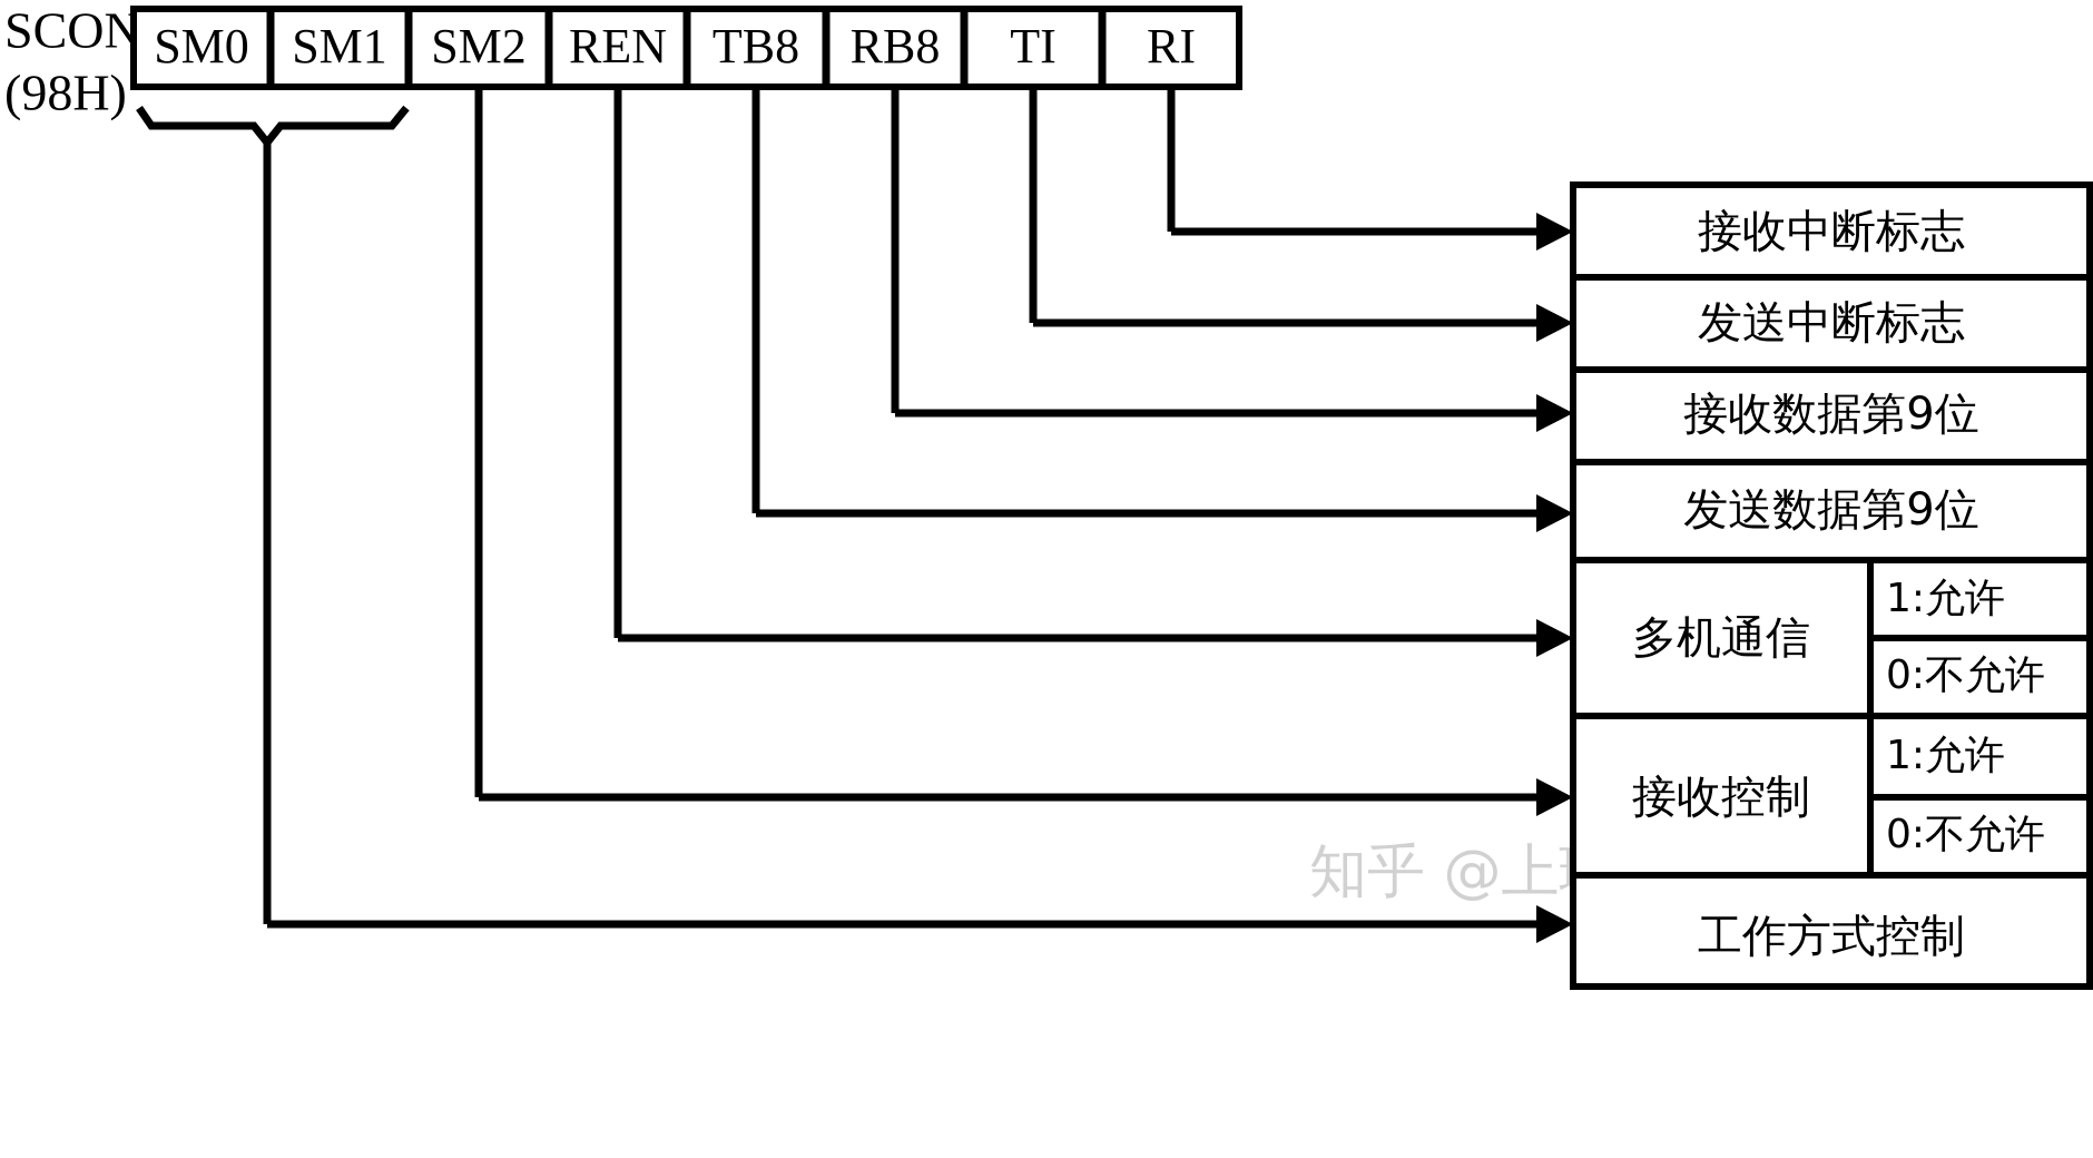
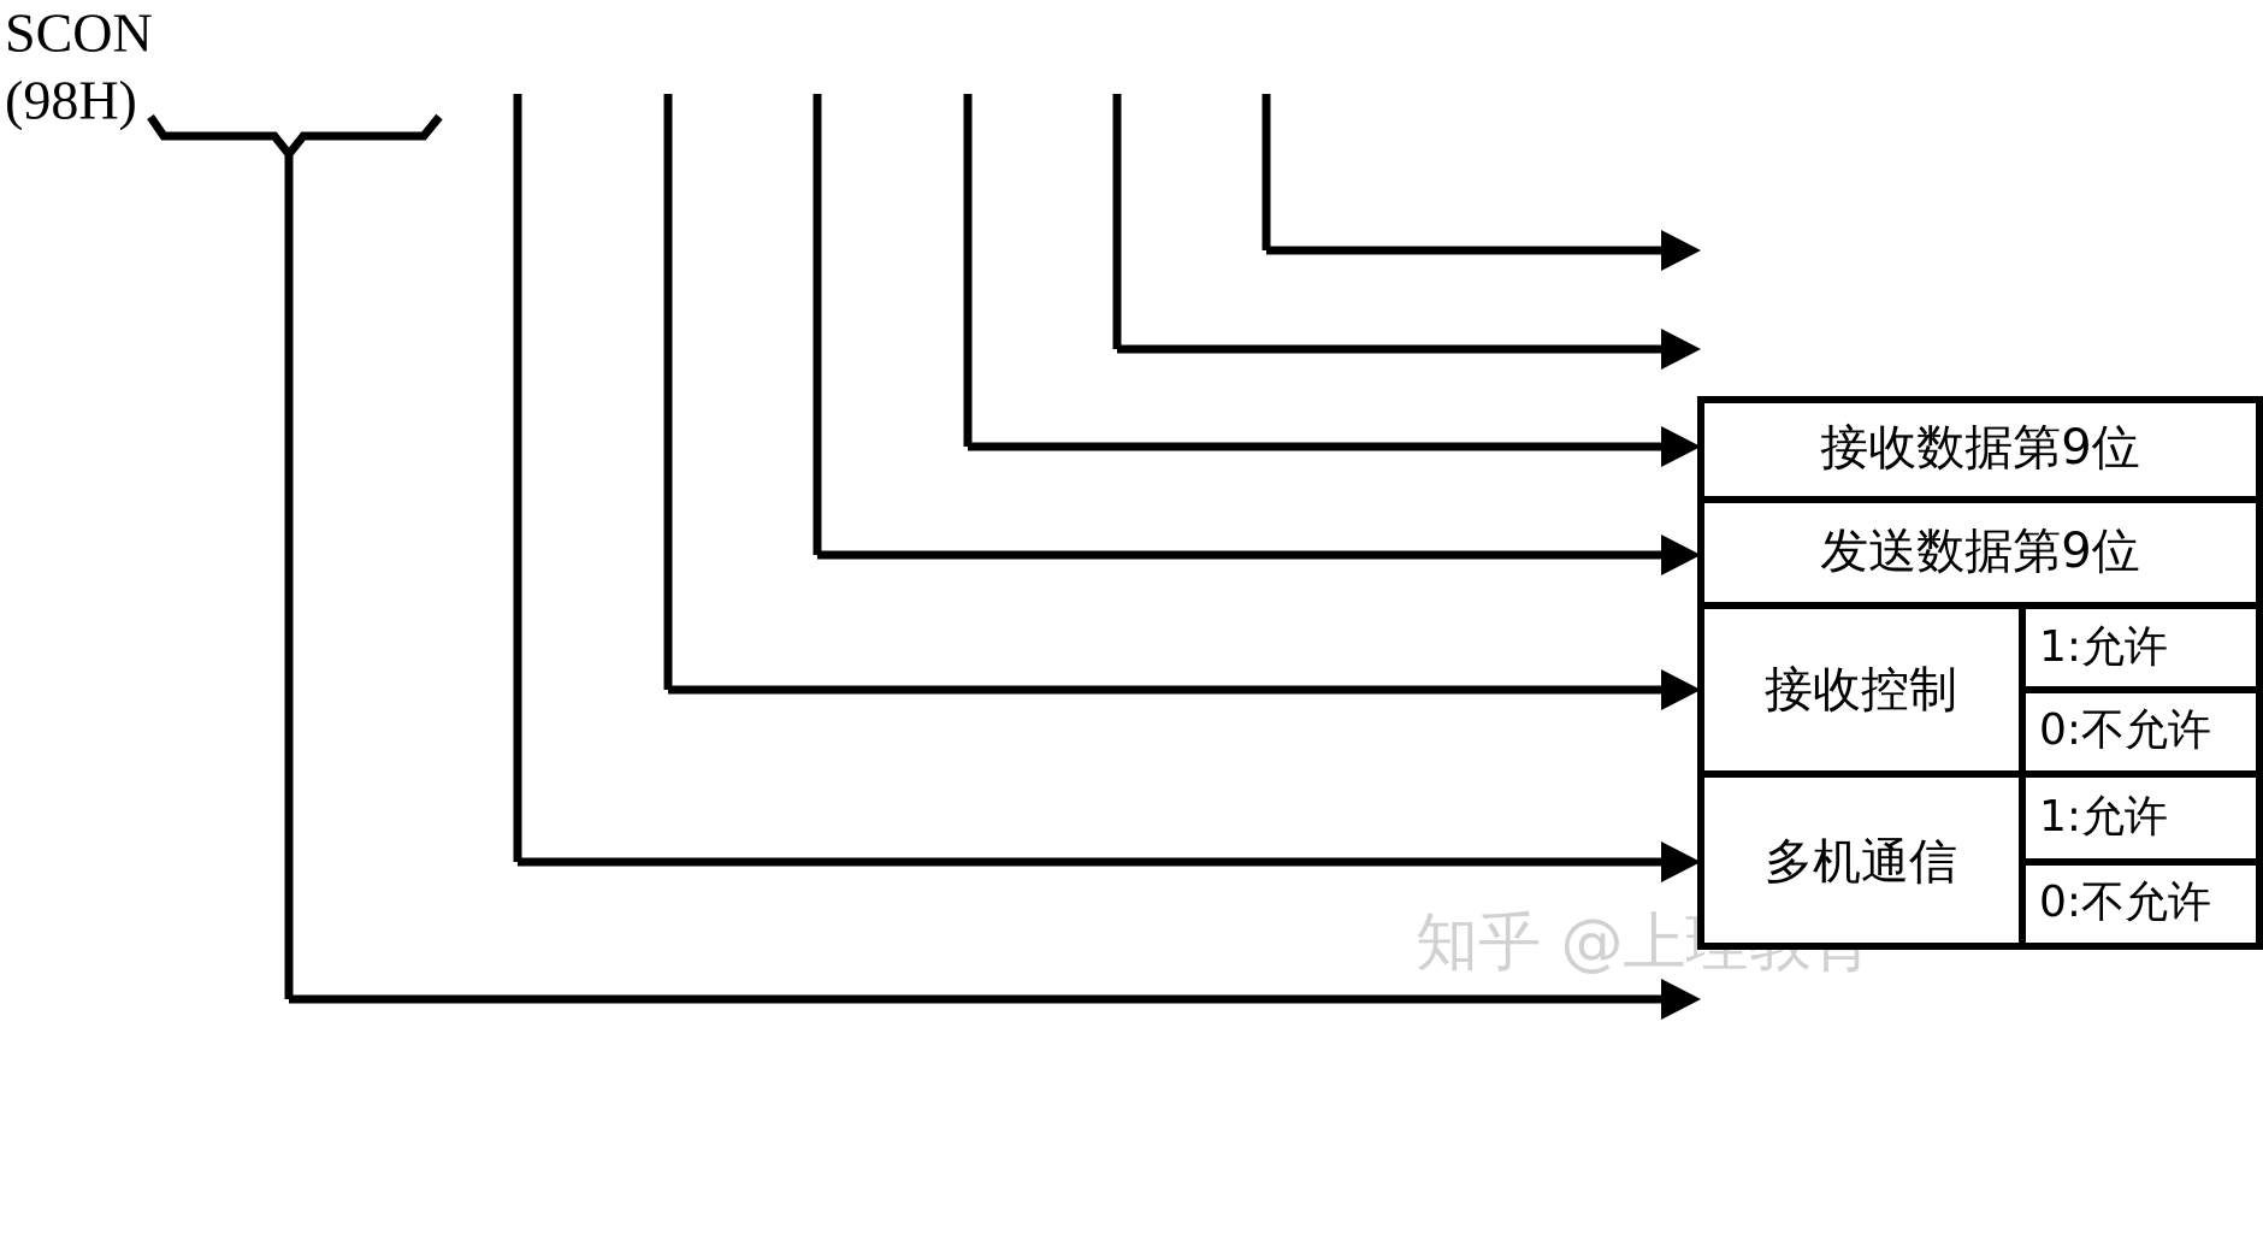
  SCON
  (98H)
- SM0
- SM1
- SM2
- REN
- TB8
- RB8
- TI
- RI
- 接收中断标志
- 发送中断标志
  接收数据第9位
  发送数据第9位
- 多机通信
+ 接收控制
  1:允许
  0:不允许
- 接收控制
+ 多机通信
  1:允许
  0:不允许
- 工作方式控制
